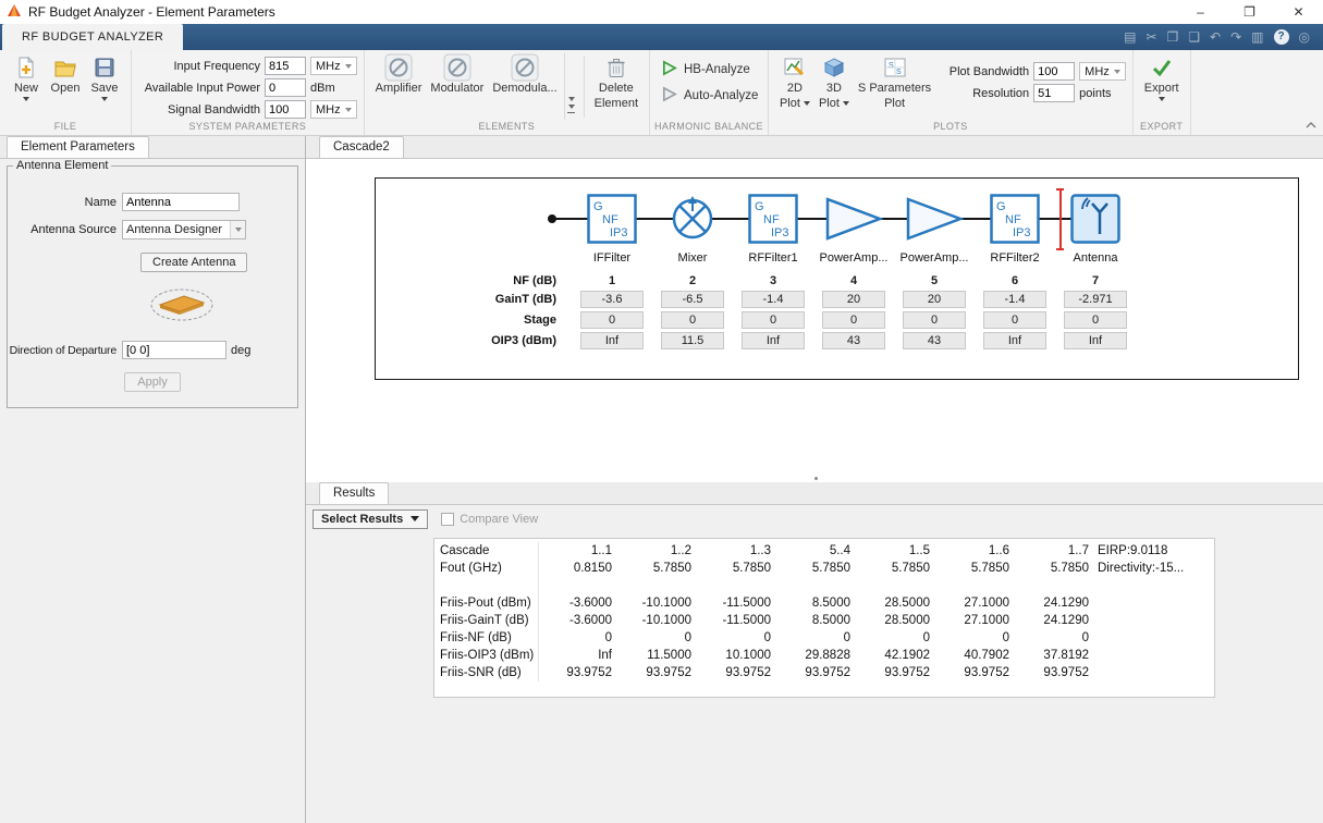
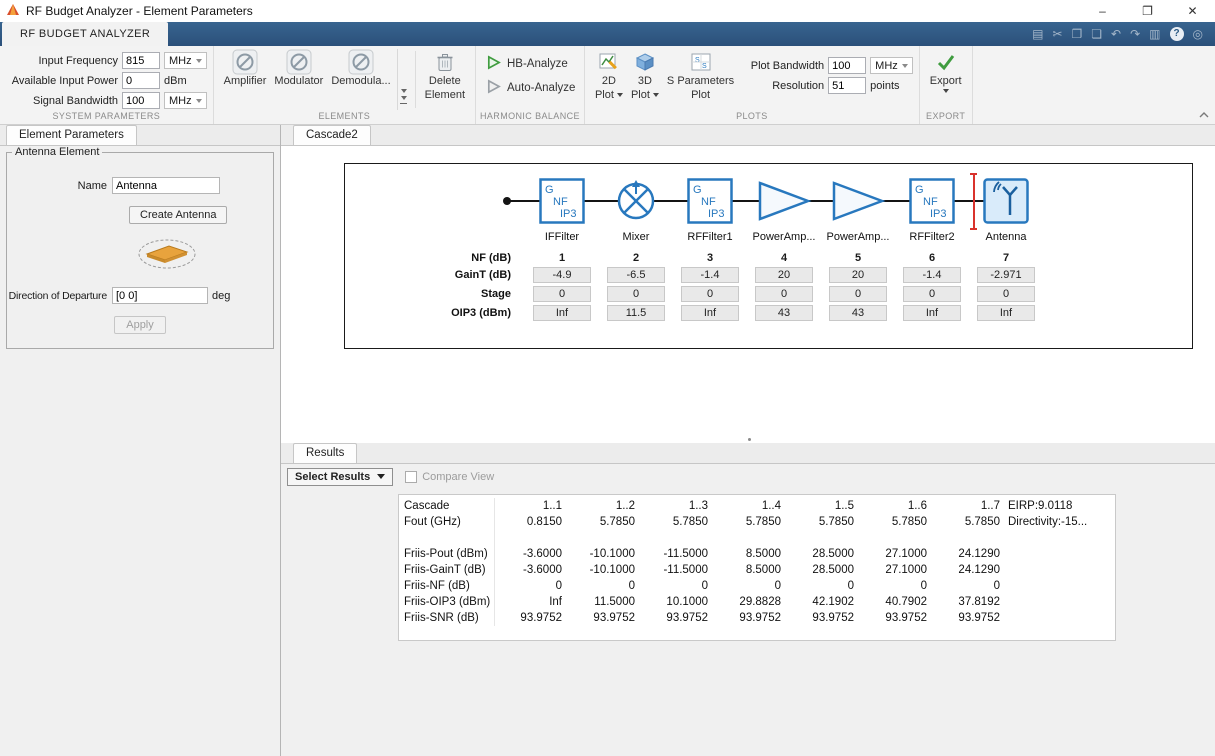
  RF Budget Analyzer - Element Parameters
  –
  ❐
  ✕
  RF BUDGET ANALYZER
  ▤
  ✂
  ❐
  ❏
  ↶
  ↷
  ▥
  ?
  ◎
- New
- Open
- Save
- FILE
  Input Frequency
  815
  MHz
  Available Input Power
  0
  dBm
  Signal Bandwidth
  100
  MHz
  SYSTEM PARAMETERS
  Amplifier
  Modulator
  Demodula...
  Delete
  Element
  ELEMENTS
  HB-Analyze
  Auto-Analyze
  HARMONIC BALANCE
  2D
  Plot
  3D
  Plot
  S Parameters
  Plot
  Plot Bandwidth
  100
  MHz
  Resolution
  51
  points
  PLOTS
  Export
  EXPORT
  Element Parameters
  Antenna Element
  Name
  Antenna
- Antenna Source
- Antenna Designer
  Create Antenna
  Direction of Departure
  [0 0]
  deg
  Apply
  Cascade2
  G
  NF
  IP3
  IFFilter
  Mixer
  G
  NF
  IP3
  RFFilter1
  PowerAmp...
  PowerAmp...
  G
  NF
  IP3
  RFFilter2
  Antenna
  NF (dB)
  1
  2
  3
  4
  5
  6
  7
  GainT (dB)
- -3.6
+ -4.9
  -6.5
  -1.4
  20
  20
  -1.4
  -2.971
  Stage
  0
  0
  0
  0
  0
  0
  0
  OIP3 (dBm)
  Inf
  11.5
  Inf
  43
  43
  Inf
  Inf
  Results
  Select Results
  Compare View
  Cascade
  1..1
  1..2
  1..3
- 5..4
+ 1..4
  1..5
  1..6
  1..7
  EIRP:9.0118
  Fout (GHz)
  0.8150
  5.7850
  5.7850
  5.7850
  5.7850
  5.7850
  5.7850
  Directivity:-15...
  Friis-Pout (dBm)
  -3.6000
  -10.1000
  -11.5000
  8.5000
  28.5000
  27.1000
  24.1290
  Friis-GainT (dB)
  -3.6000
  -10.1000
  -11.5000
  8.5000
  28.5000
  27.1000
  24.1290
  Friis-NF (dB)
  0
  0
  0
  0
  0
  0
  0
  Friis-OIP3 (dBm)
  Inf
  11.5000
  10.1000
  29.8828
  42.1902
  40.7902
  37.8192
  Friis-SNR (dB)
  93.9752
  93.9752
  93.9752
  93.9752
  93.9752
  93.9752
  93.9752
